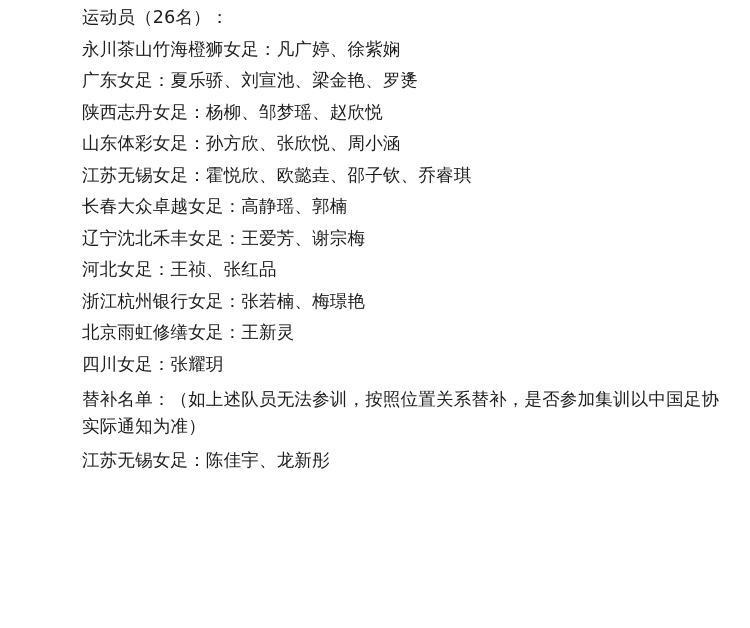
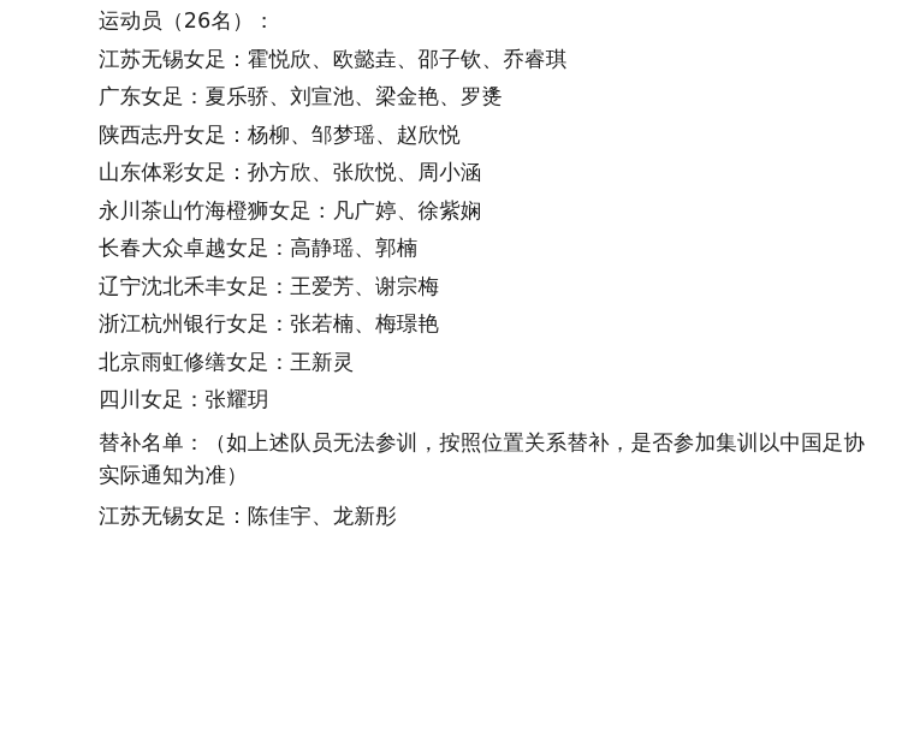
  运动员（26名）：
- 永川茶山竹海橙狮女足：凡广婷、徐紫娴
+ 江苏无锡女足：霍悦欣、欧懿垚、邵子钦、乔睿琪
  广东女足：夏乐骄、刘宣池、梁金艳、罗㷭
  陕西志丹女足：杨柳、邹梦瑶、赵欣悦
  山东体彩女足：孙方欣、张欣悦、周小涵
- 江苏无锡女足：霍悦欣、欧懿垚、邵子钦、乔睿琪
+ 永川茶山竹海橙狮女足：凡广婷、徐紫娴
  长春大众卓越女足：高静瑶、郭楠
  辽宁沈北禾丰女足：王爱芳、谢宗梅
- 河北女足：王祯、张红品
  浙江杭州银行女足：张若楠、梅璟艳
  北京雨虹修缮女足：王新灵
  四川女足：张耀玥
  替补名单：（如上述队员无法参训，按照位置关系替补，是否参加集训以中国足协实际通知为准）
  江苏无锡女足：陈佳宇、龙新彤
